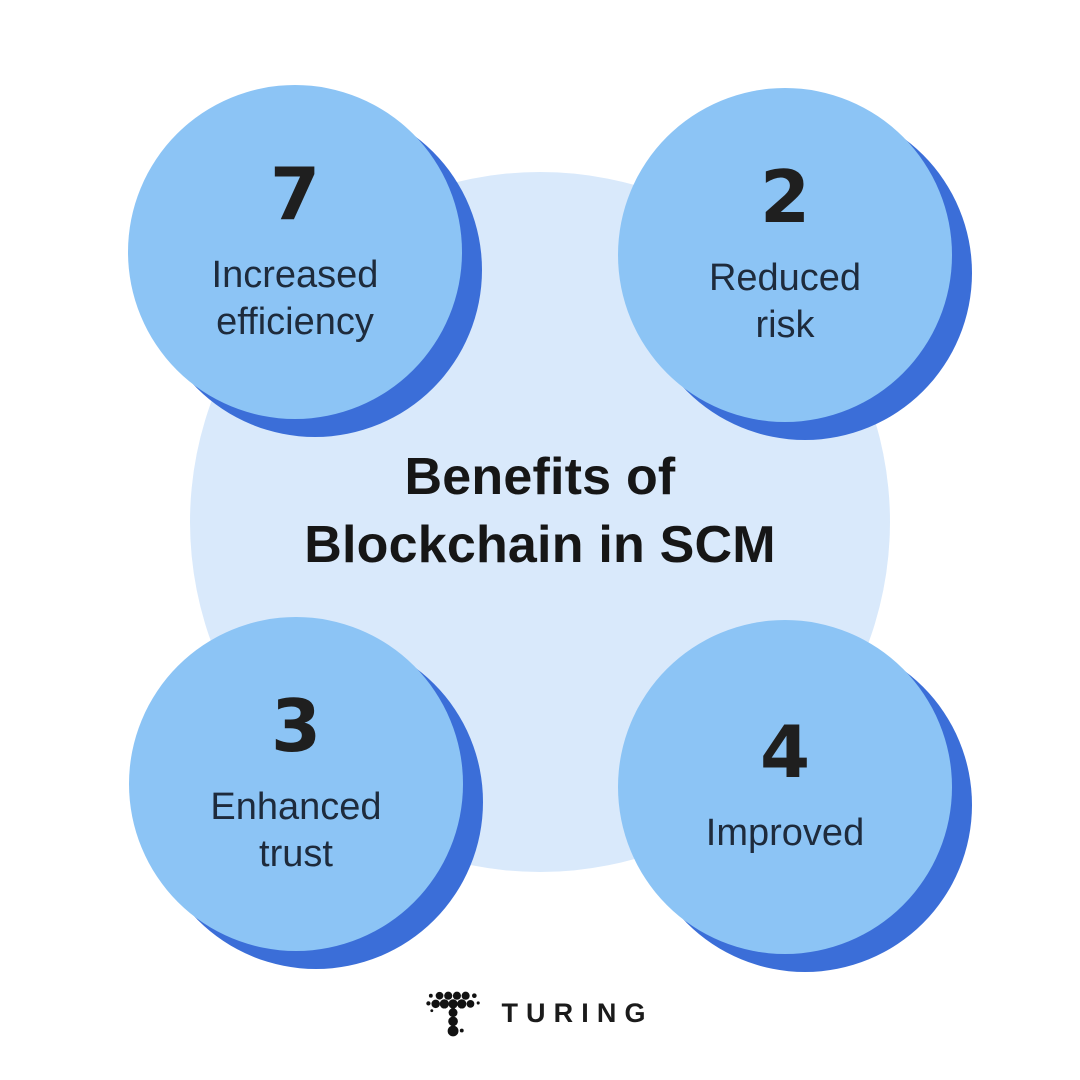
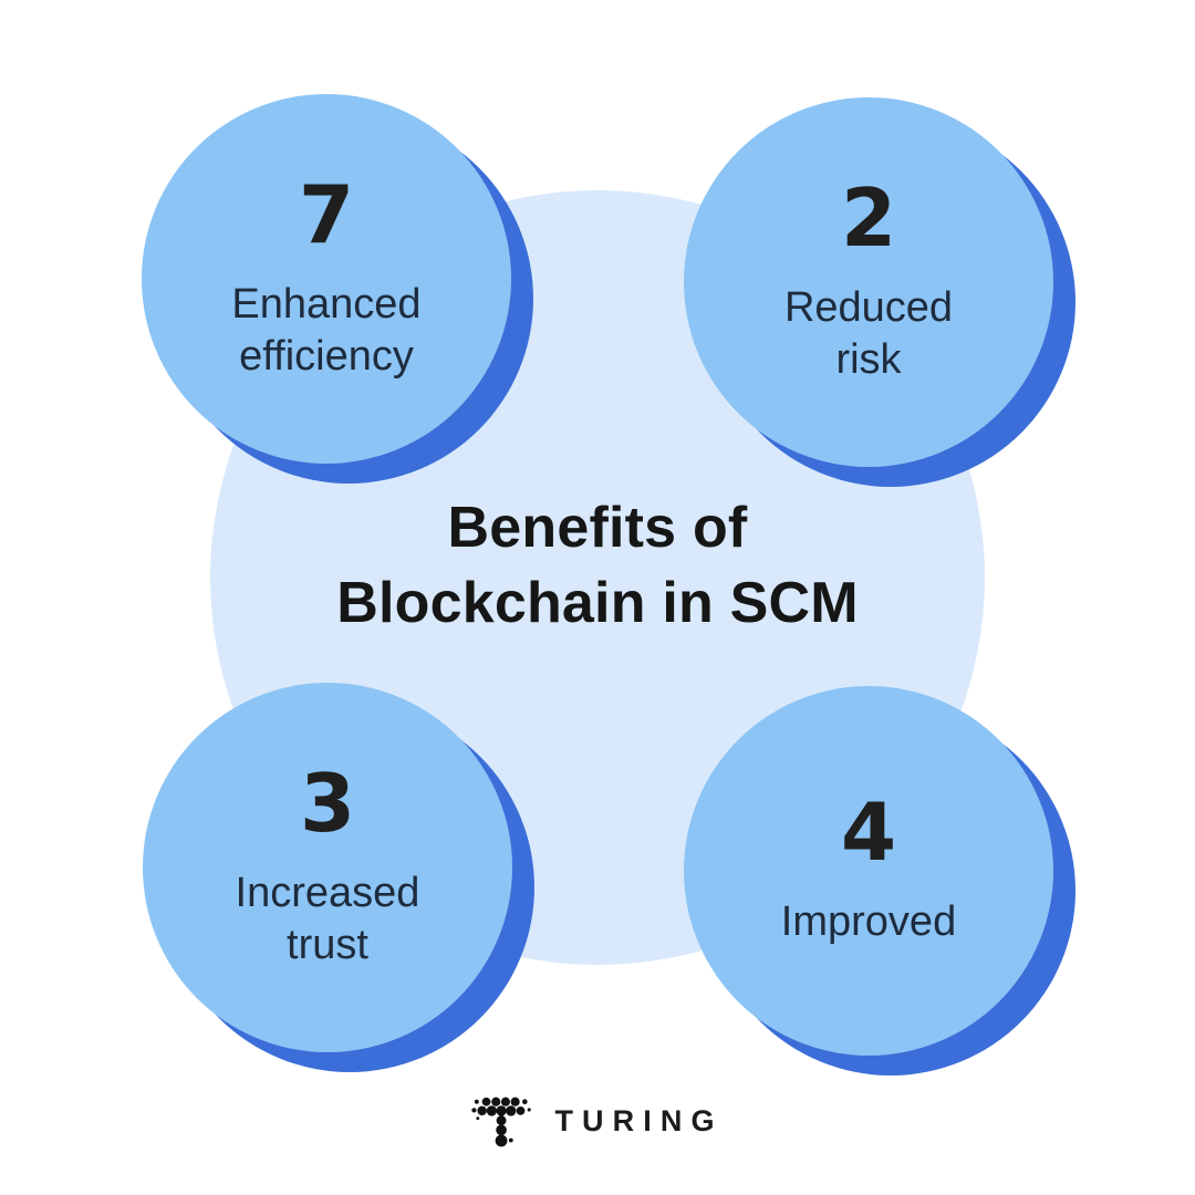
  Benefits of
  Blockchain in SCM
  7
- Increased
+ Enhanced
  efficiency
  2
  Reduced
  risk
  3
- Enhanced
+ Increased
  trust
  4
  Improved
  TURING
